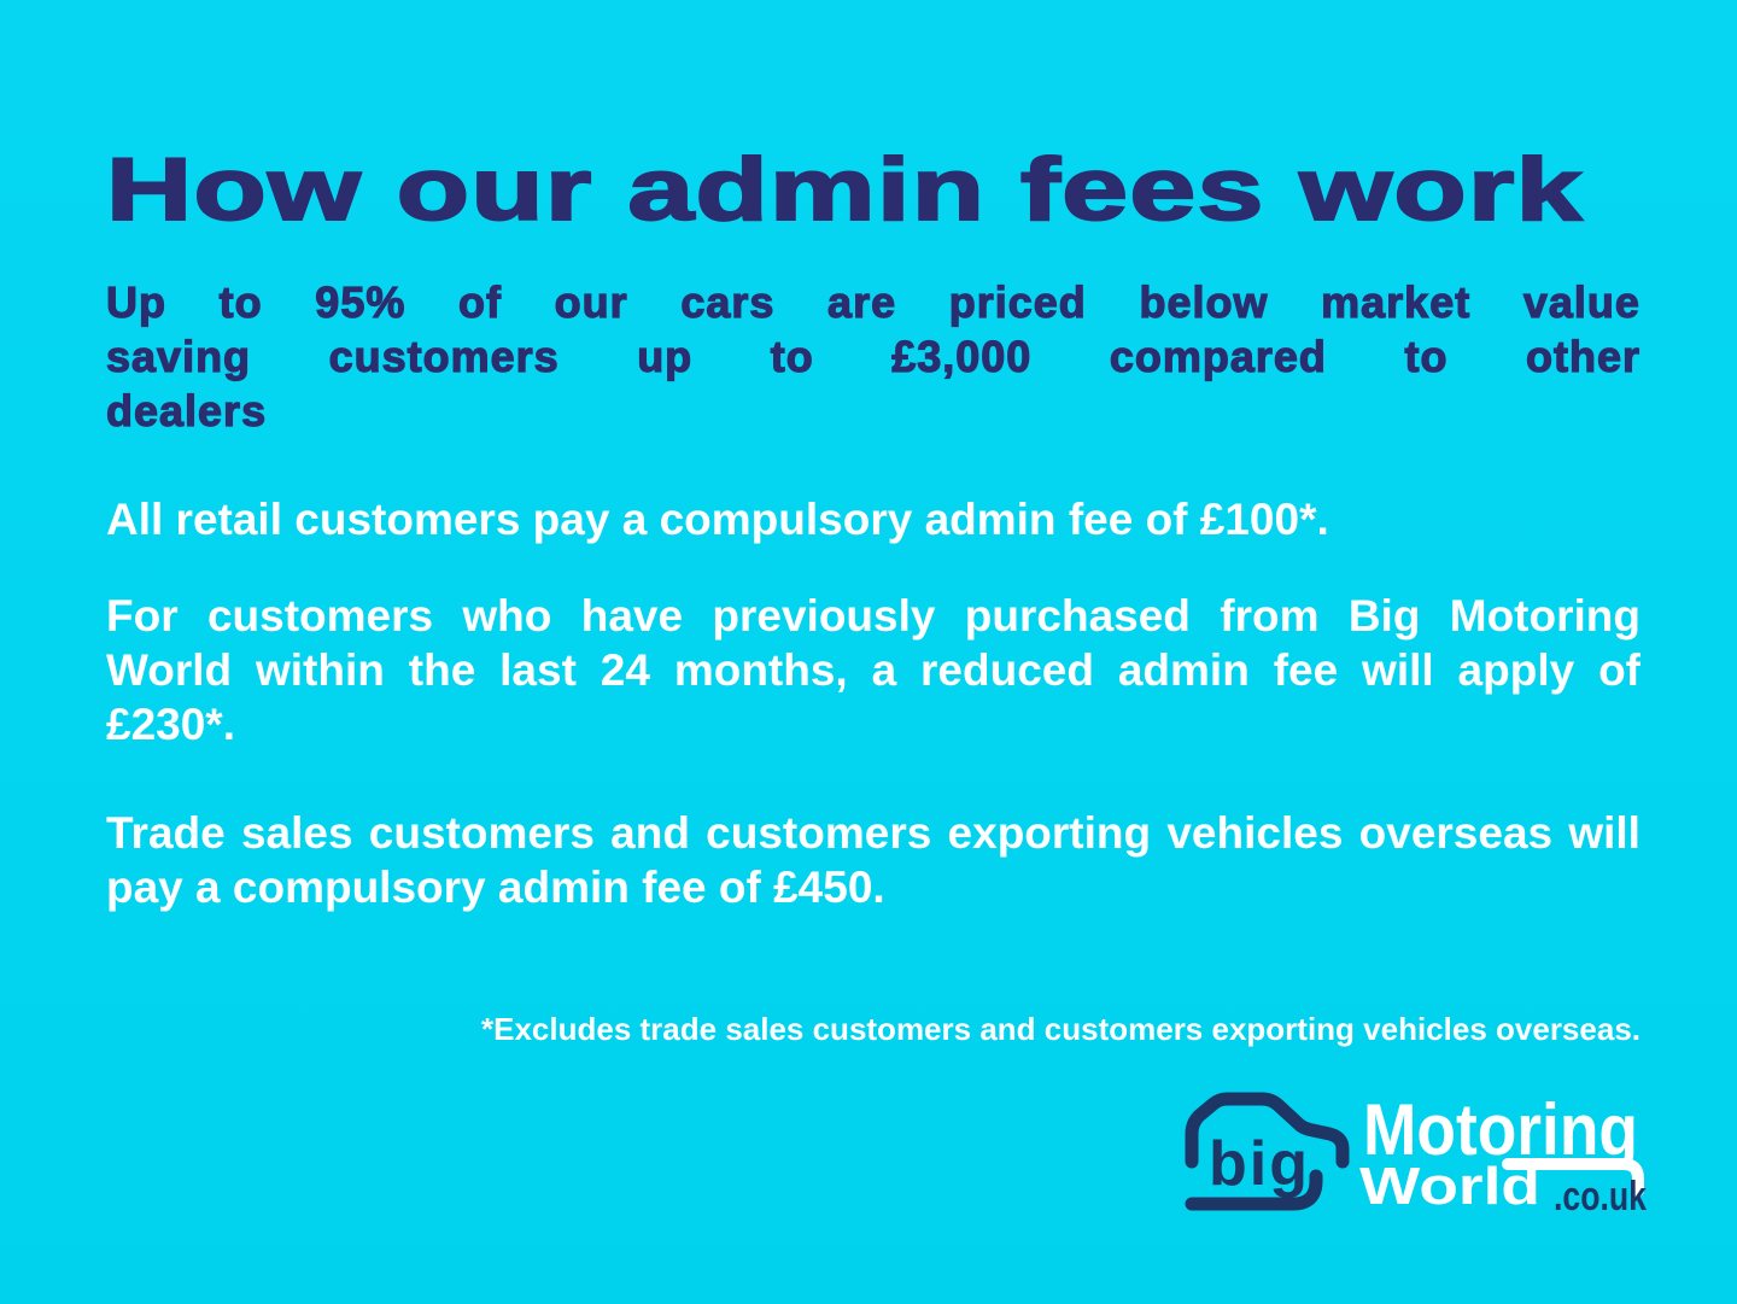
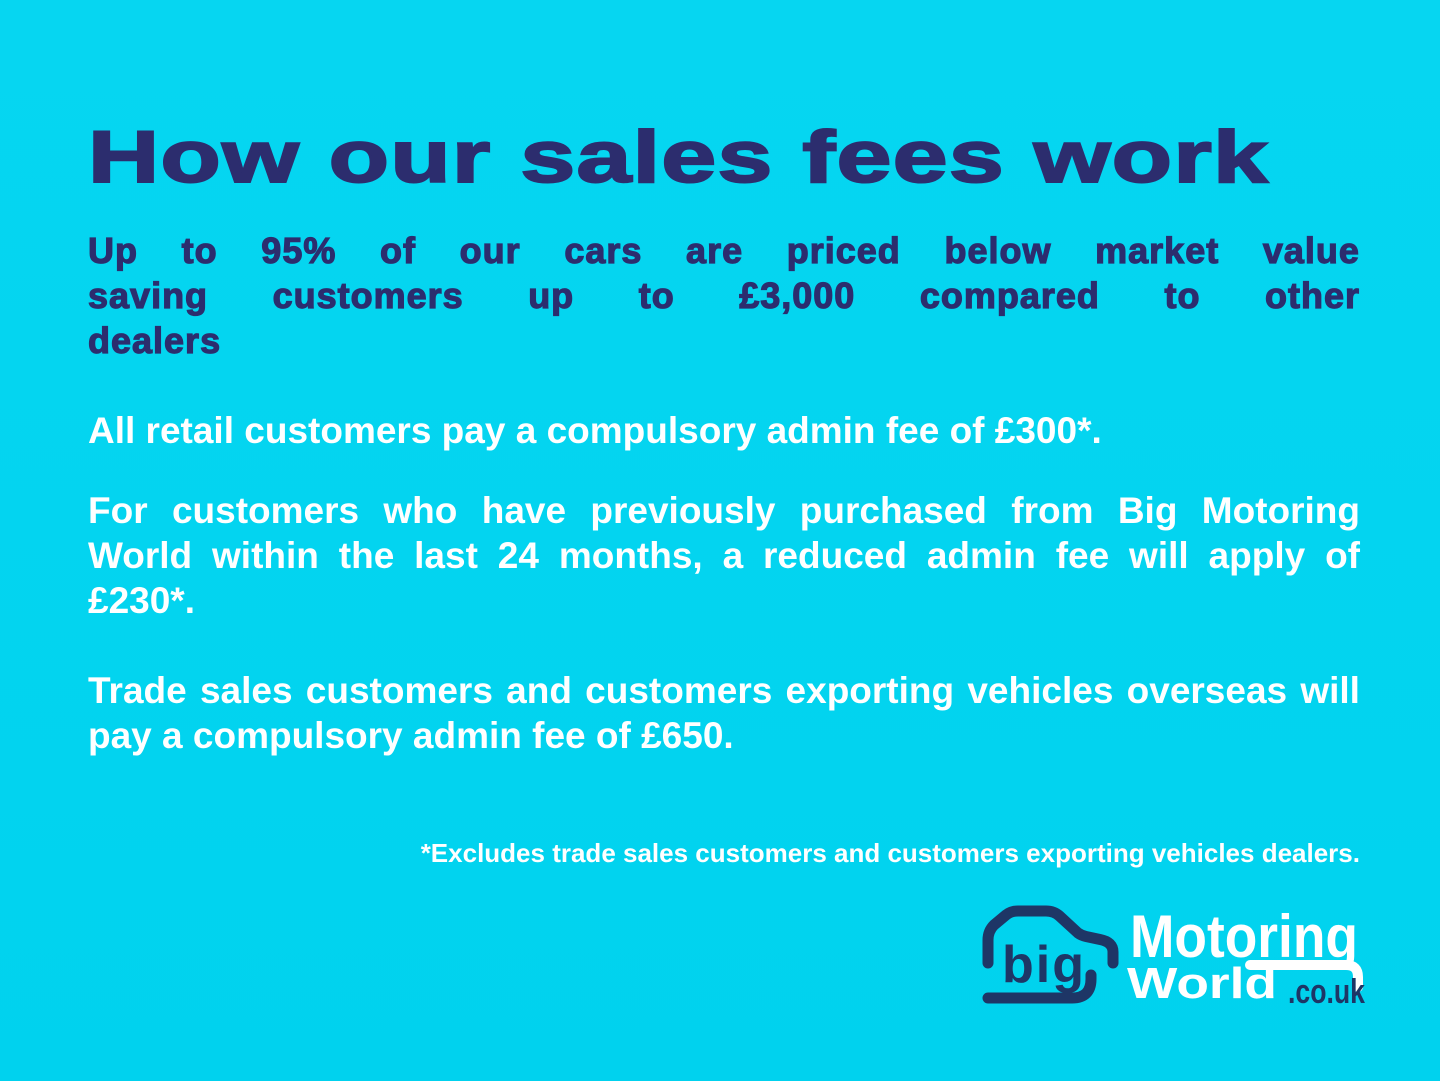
- How our admin fees work
+ How our sales fees work
  Up
  to
  95%
  of
  our
  cars
  are
  priced
  below
  market
  value
  saving
  customers
  up
  to
  £3,000
  compared
  to
  other
  dealers
- All retail customers pay a compulsory admin fee of £100*.
+ All retail customers pay a compulsory admin fee of £300*.
  For
  customers
  who
  have
  previously
  purchased
  from
  Big
  Motoring
  World
  within
  the
  last
  24
  months,
  a
  reduced
  admin
  fee
  will
  apply
  of
  £230*.
  Trade
  sales
  customers
  and
  customers
  exporting
  vehicles
  overseas
  will
- pay a compulsory admin fee of £450.
+ pay a compulsory admin fee of £650.
- *Excludes trade sales customers and customers exporting vehicles overseas.
+ *Excludes trade sales customers and customers exporting vehicles dealers.
  big
  Motoring
  World
  .co.uk
